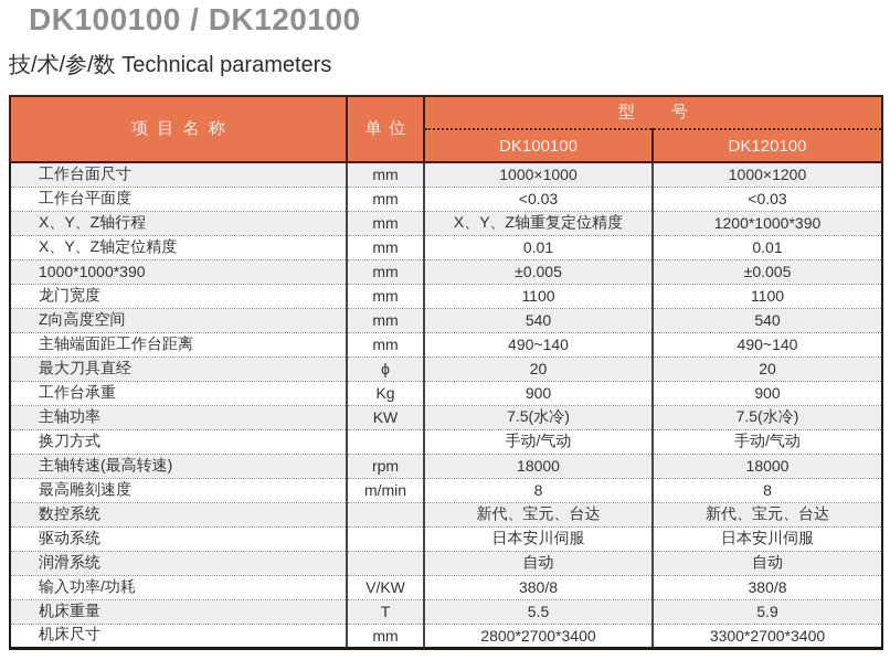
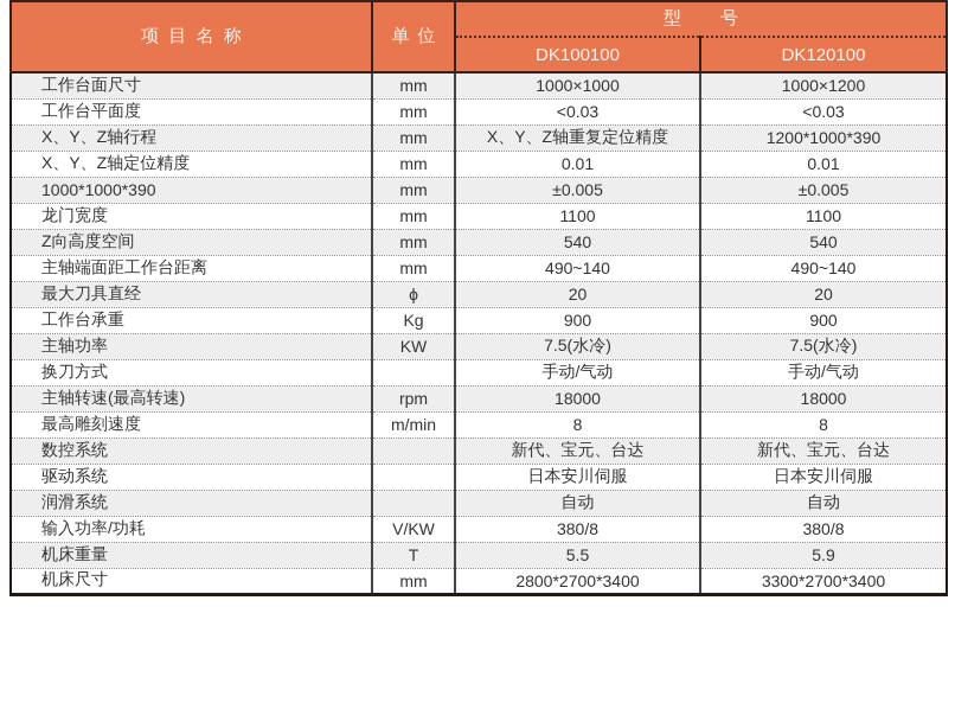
- DK100100 / DK120100
- 技/术/参/数 Technical parameters
  项目名称	单位	型号
  DK100100	DK120100
  工作台面尺寸	mm	1000×1000	1000×1200
  工作台平面度	mm	<0.03	<0.03
  X、Y、Z轴行程	mm	X、Y、Z轴重复定位精度	1200*1000*390
  X、Y、Z轴定位精度	mm	0.01	0.01
  1000*1000*390	mm	±0.005	±0.005
  龙门宽度	mm	1100	1100
  Z向高度空间	mm	540	540
  主轴端面距工作台距离	mm	490~140	490~140
  最大刀具直经	ϕ	20	20
  工作台承重	Kg	900	900
  主轴功率	KW	7.5(水冷)	7.5(水冷)
  换刀方式		手动/气动	手动/气动
  主轴转速(最高转速)	rpm	18000	18000
  最高雕刻速度	m/min	8	8
  数控系统		新代、宝元、台达	新代、宝元、台达
  驱动系统		日本安川伺服	日本安川伺服
  润滑系统		自动	自动
  输入功率/功耗	V/KW	380/8	380/8
  机床重量	T	5.5	5.9
  机床尺寸	mm	2800*2700*3400	3300*2700*3400
